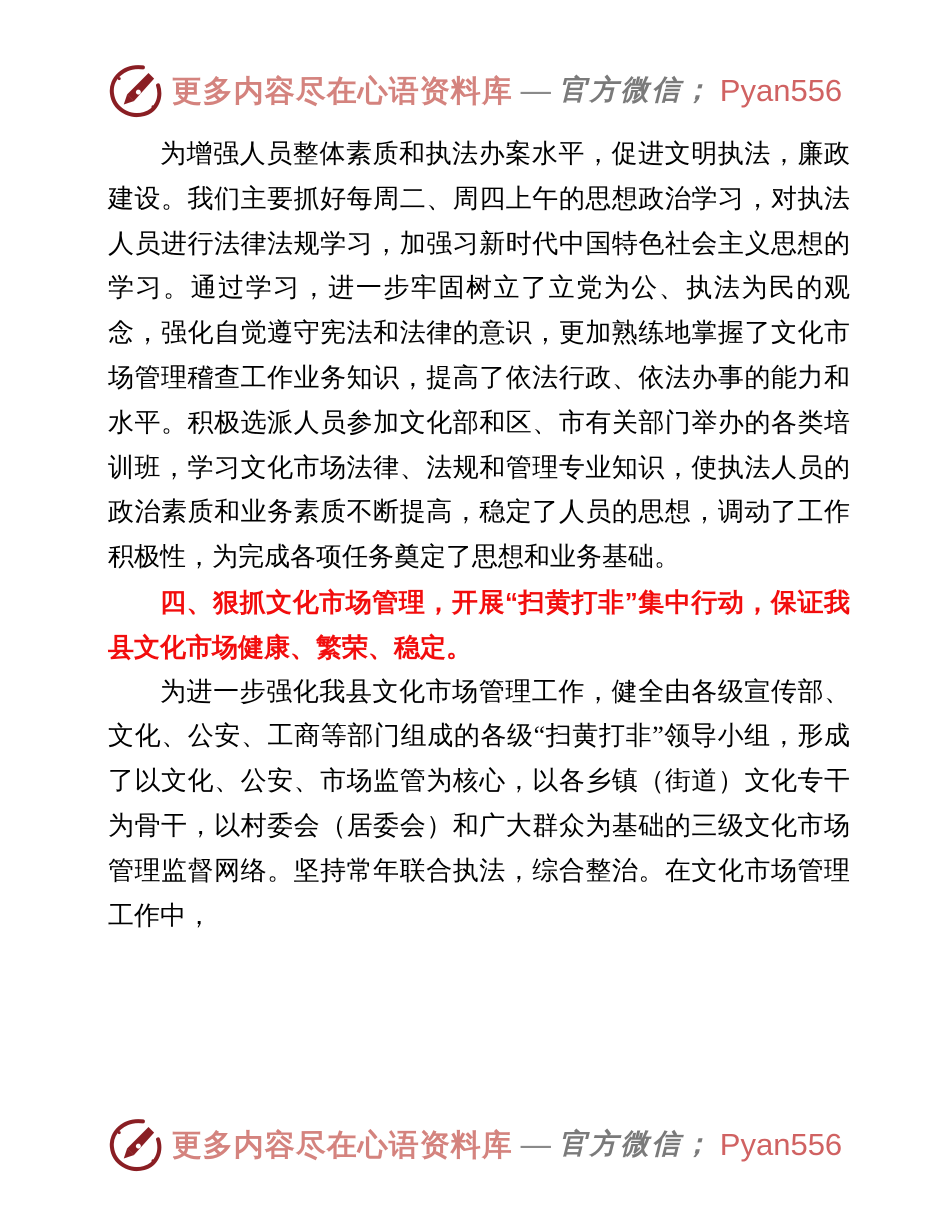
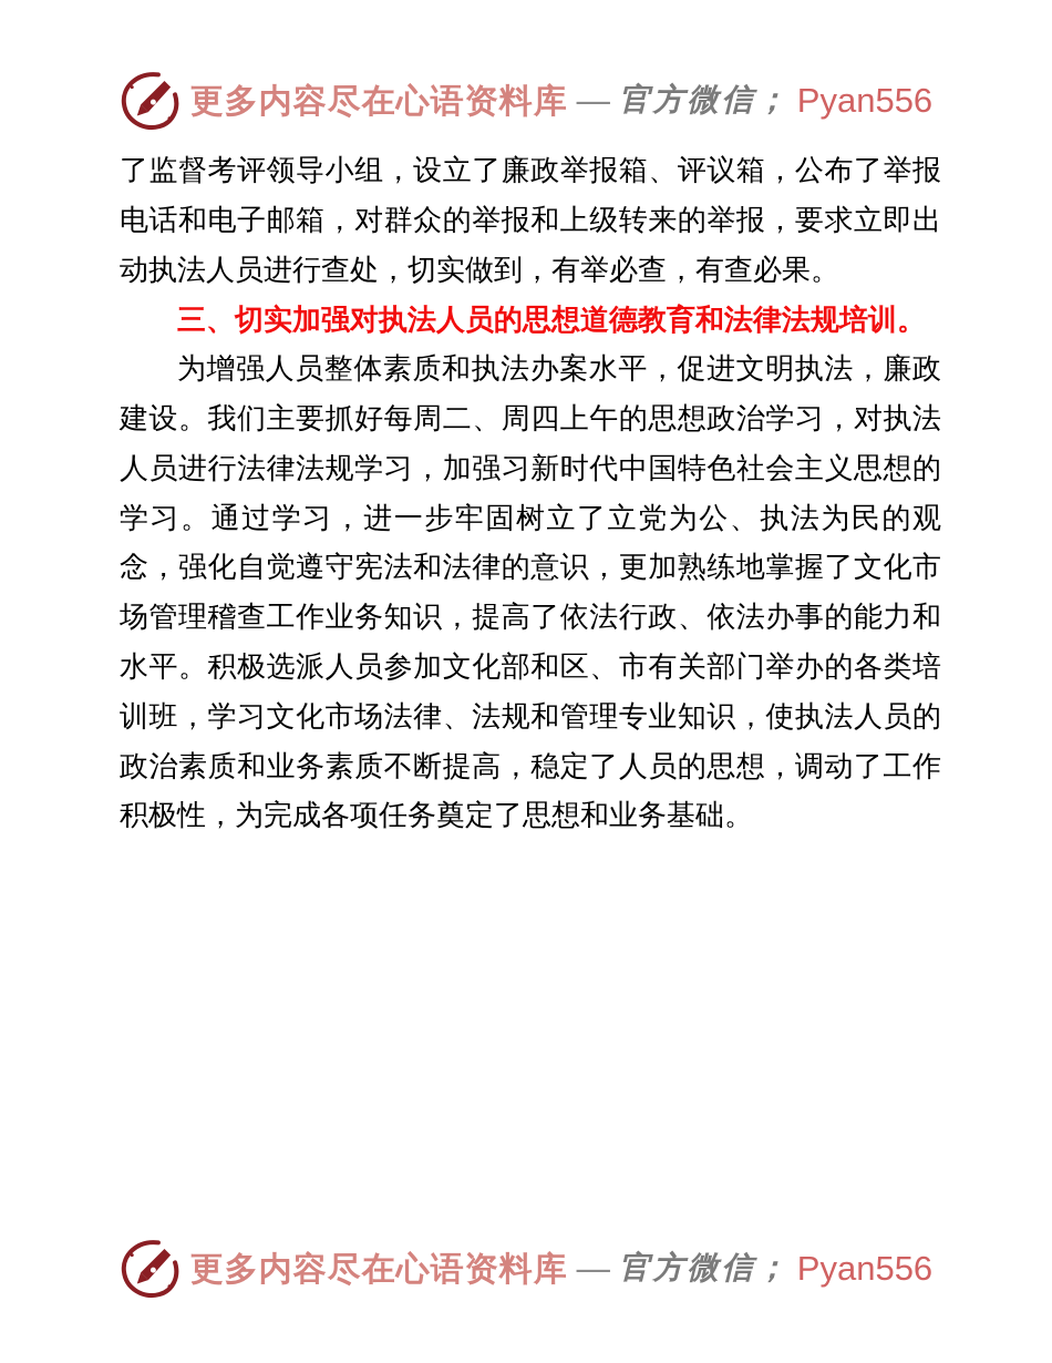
  更多内容尽在心语资料库
  —
  官方微信；
  Pyan556
+ 了监督考评领导小组，设立了廉政举报箱、评议箱，公布了举报电话和电子邮箱，对群众的举报和上级转来的举报，要求立即出动执法人员进行查处，切实做到，有举必查，有查必果。
+ 三、切实加强对执法人员的思想道德教育和法律法规培训。
  为增强人员整体素质和执法办案水平，促进文明执法，廉政建设。我们主要抓好每周二、周四上午的思想政治学习，对执法人员进行法律法规学习，加强习新时代中国特色社会主义思想的学习。通过学习，进一步牢固树立了立党为公、执法为民的观念，强化自觉遵守宪法和法律的意识，更加熟练地掌握了文化市场管理稽查工作业务知识，提高了依法行政、依法办事的能力和水平。积极选派人员参加文化部和区、市有关部门举办的各类培训班，学习文化市场法律、法规和管理专业知识，使执法人员的政治素质和业务素质不断提高，稳定了人员的思想，调动了工作积极性，为完成各项任务奠定了思想和业务基础。
- 四、狠抓文化市场管理，开展“扫黄打非”集中行动，保证我县文化市场健康、繁荣、稳定。
- 为进一步强化我县文化市场管理工作，健全由各级宣传部、文化、公安、工商等部门组成的各级“扫黄打非”领导小组，形成了以文化、公安、市场监管为核心，以各乡镇（街道）文化专干为骨干，以村委会（居委会）和广大群众为基础的三级文化市场管理监督网络。坚持常年联合执法，综合整治。在文化市场管理工作中，
  更多内容尽在心语资料库
  —
  官方微信；
  Pyan556
